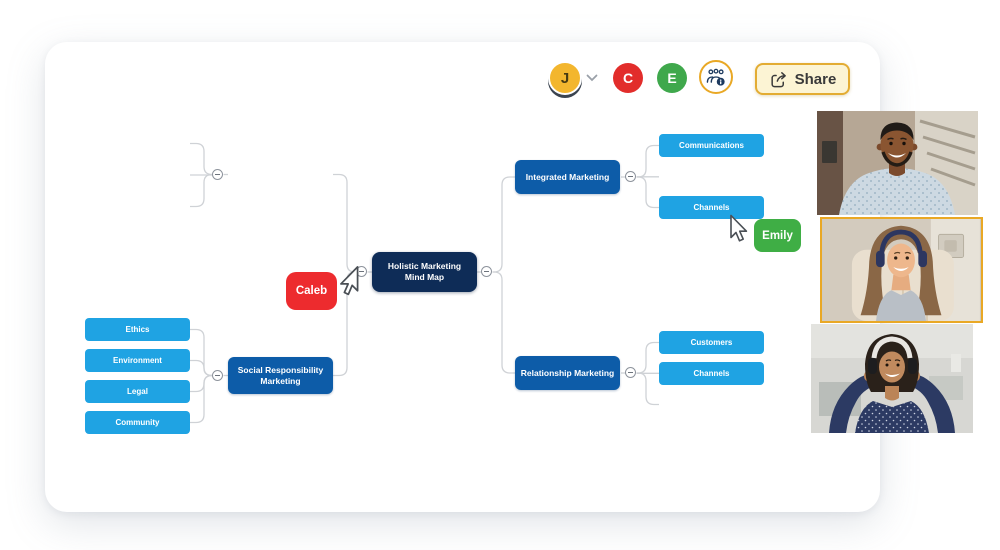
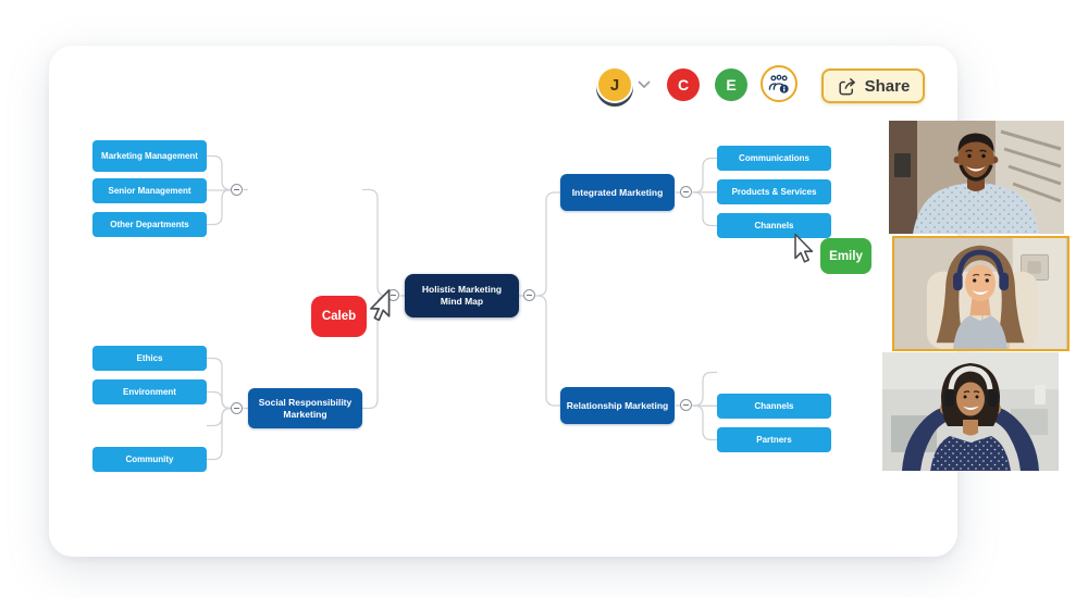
  J
  C
  E
  Share
+ Marketing Management
+ Senior Management
+ Other Departments
  Ethics
  Environment
- Legal
  Community
  Social Responsibility Marketing
  Holistic Marketing
  Mind Map
  Integrated Marketing
  Relationship Marketing
  Communications
+ Products & Services
  Channels
- Customers
  Channels
+ Partners
  Caleb
  Emily
